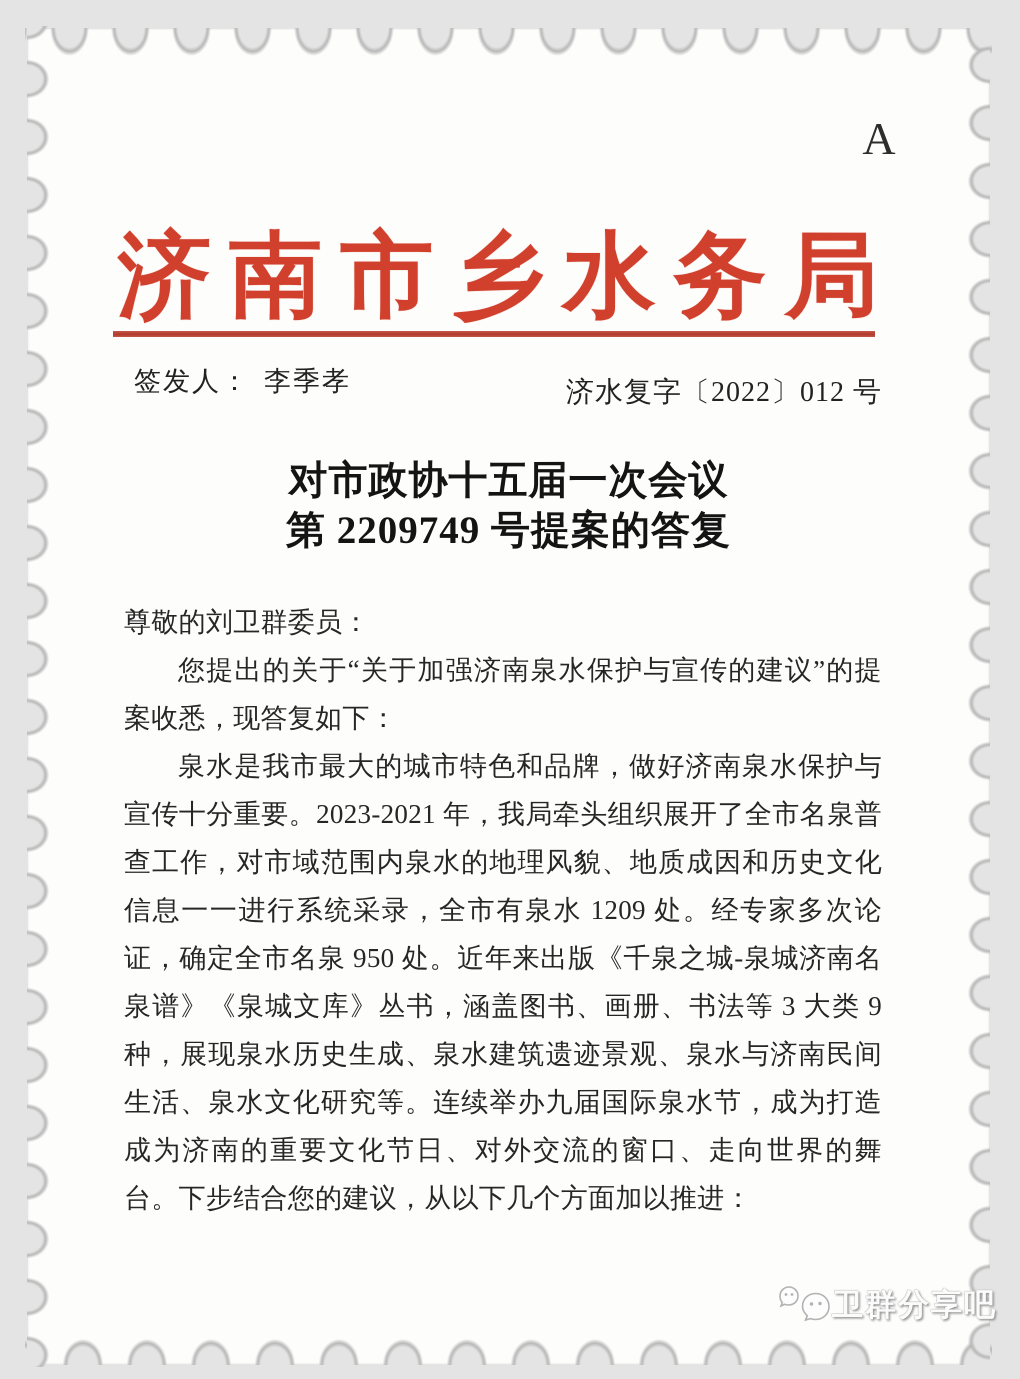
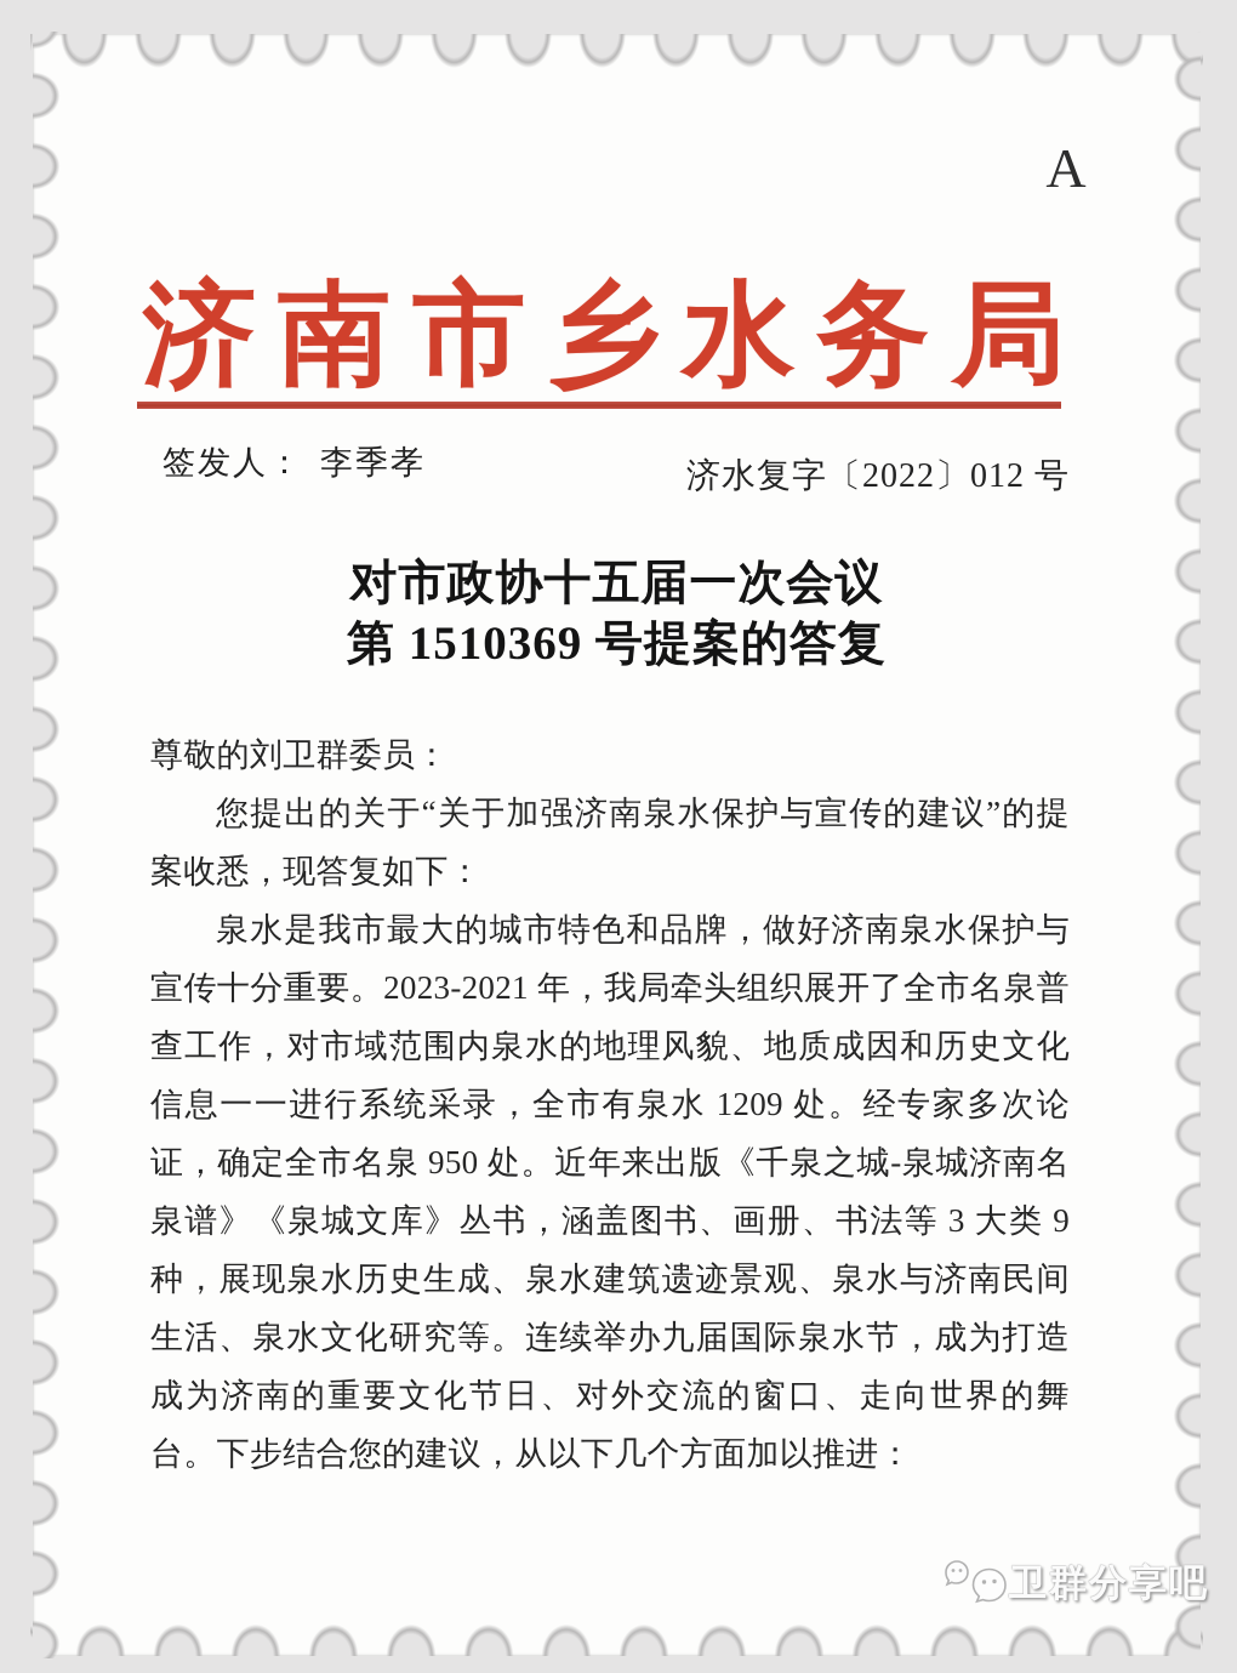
  A
  济
  南
  市
  乡
  水
  务
  局
  签发人： 李季孝
  济水复字〔2022〕012 号
  对市政协十五届一次会议
- 第 2209749 号提案的答复
+ 第 1510369 号提案的答复
  尊敬的刘卫群委员：
  您提出的关于“关于加强济南泉水保护与宣传的建议”的提案收悉，现答复如下：
  泉水是我市最大的城市特色和品牌，做好济南泉水保护与宣传十分重要。2023-2021 年，我局牵头组织展开了全市名泉普查工作，对市域范围内泉水的地理风貌、地质成因和历史文化信息一一进行系统采录，全市有泉水 1209 处。经专家多次论证，确定全市名泉 950 处。近年来出版《千泉之城-泉城济南名泉谱》《泉城文库》丛书，涵盖图书、画册、书法等 3 大类 9 种，展现泉水历史生成、泉水建筑遗迹景观、泉水与济南民间生活、泉水文化研究等。连续举办九届国际泉水节，成为打造成为济南的重要文化节日、对外交流的窗口、走向世界的舞台。下步结合您的建议，从以下几个方面加以推进：
  卫群分享吧
